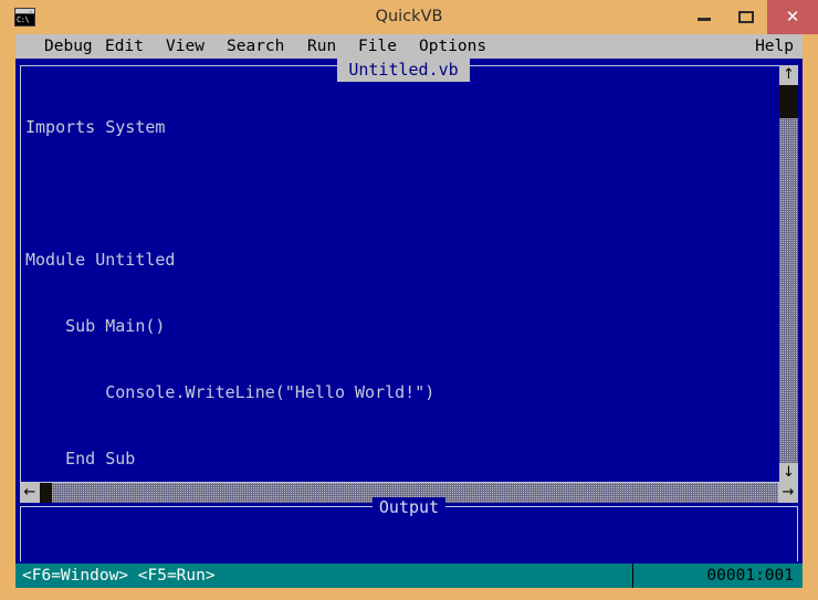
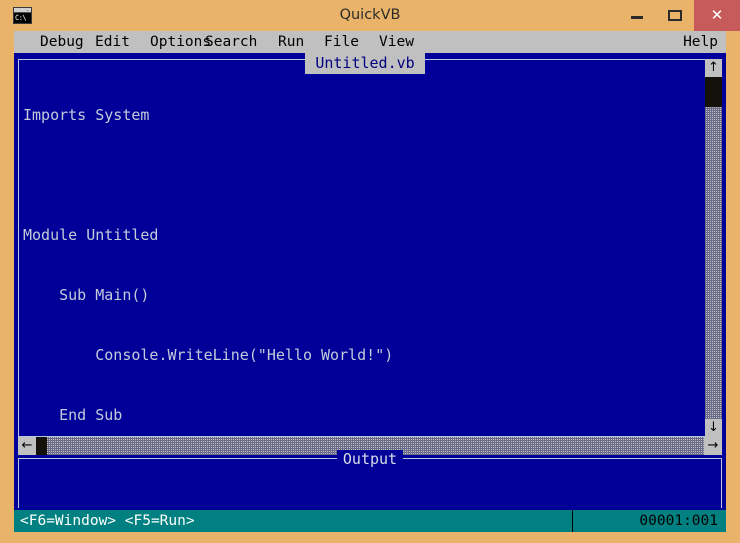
  C:\
  QuickVB
  ✕
  Debug
  Edit
- View
+ Options
  Search
  Run
  File
- Options
+ View
  Help
  Imports System
  Module Untitled
  Sub Main()
  Console.WriteLine("Hello World!")
  End Sub
  ↑
  ↓
  ←
  →
  Output
  Untitled.vb
  <F6=Window> <F5=Run>
  00001:001
